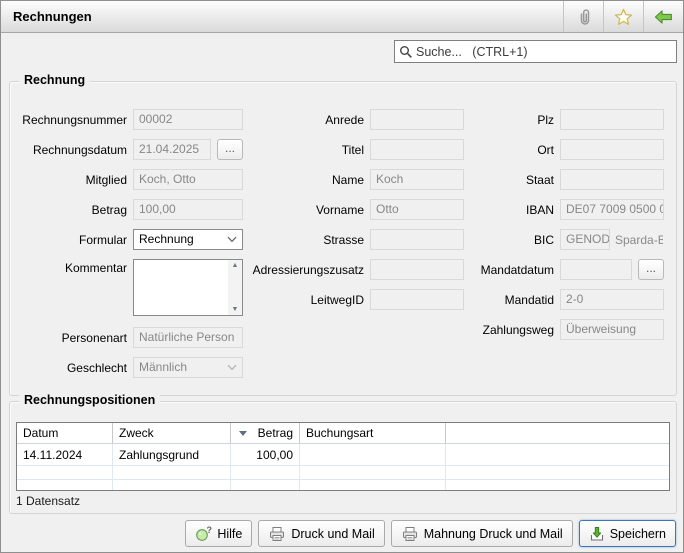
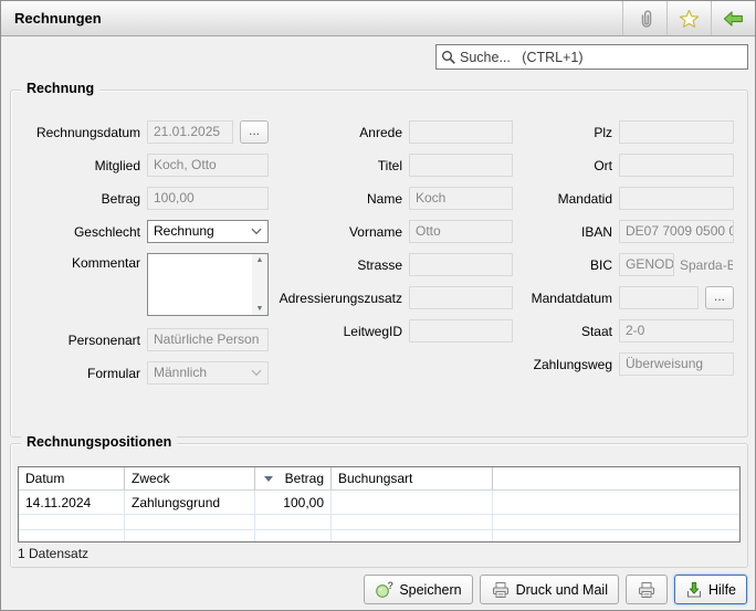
  Rechnungen
  Suche... (CTRL+1)
  Rechnung
- Rechnungsnummer
- 00002
  Rechnungsdatum
- 21.04.2025
+ 21.01.2025
  ...
  Mitglied
  Koch, Otto
  Betrag
  100,00
- Formular
+ Geschlecht
  Rechnung
  Kommentar
  Personenart
  Natürliche Person
- Geschlecht
+ Formular
  Männlich
  Anrede
  Titel
  Name
  Koch
  Vorname
  Otto
  Strasse
  Adressierungszusatz
  LeitwegID
  Plz
  Ort
- Staat
+ Mandatid
  IBAN
  DE07 7009 0500 0
  BIC
  GENOD
  Sparda-B
  Mandatdatum
  ...
- Mandatid
+ Staat
  2-0
  Zahlungsweg
  Überweisung
  Rechnungspositionen
  Datum
  Zweck
  Betrag
  Buchungsart
  14.11.2024
  Zahlungsgrund
  100,00
  1 Datensatz
  ?
- Hilfe
+ Speichern
  Druck und Mail
- Mahnung Druck und Mail
- Speichern
+ Hilfe
